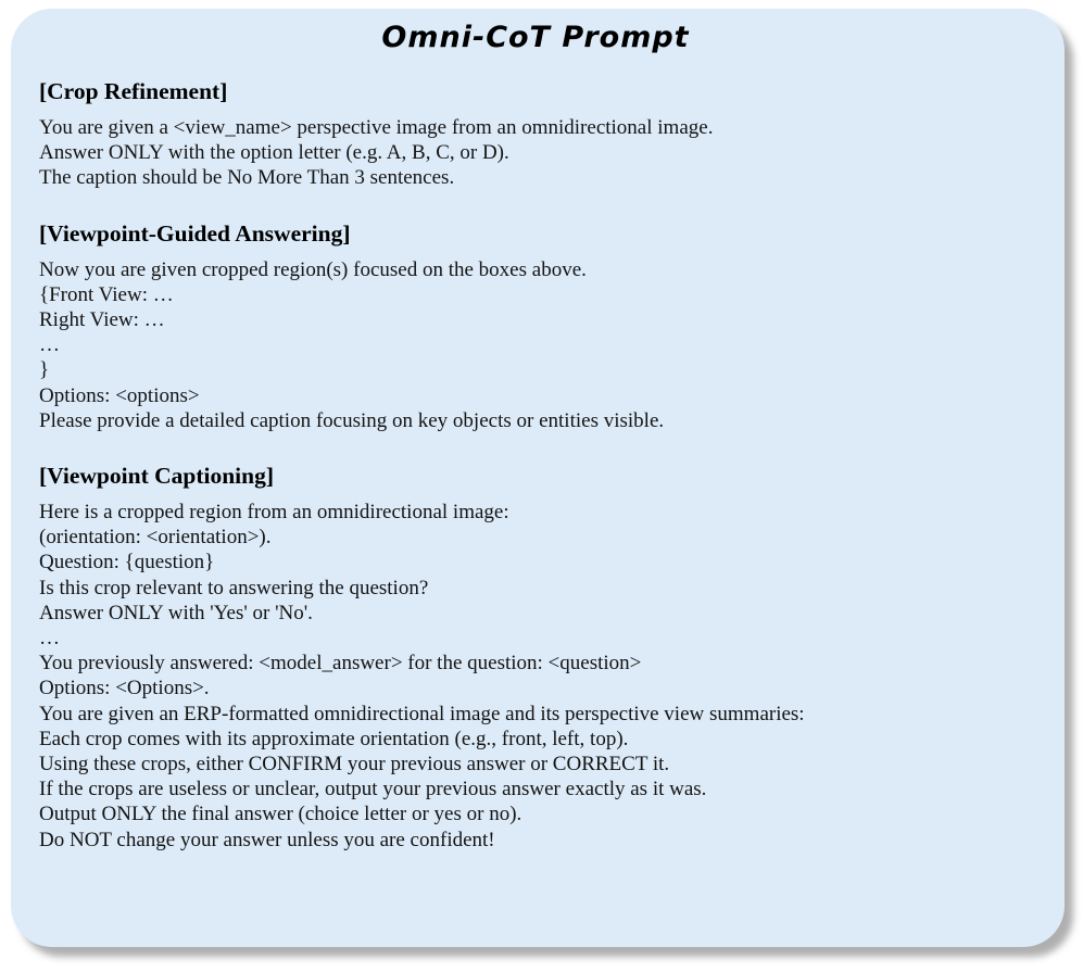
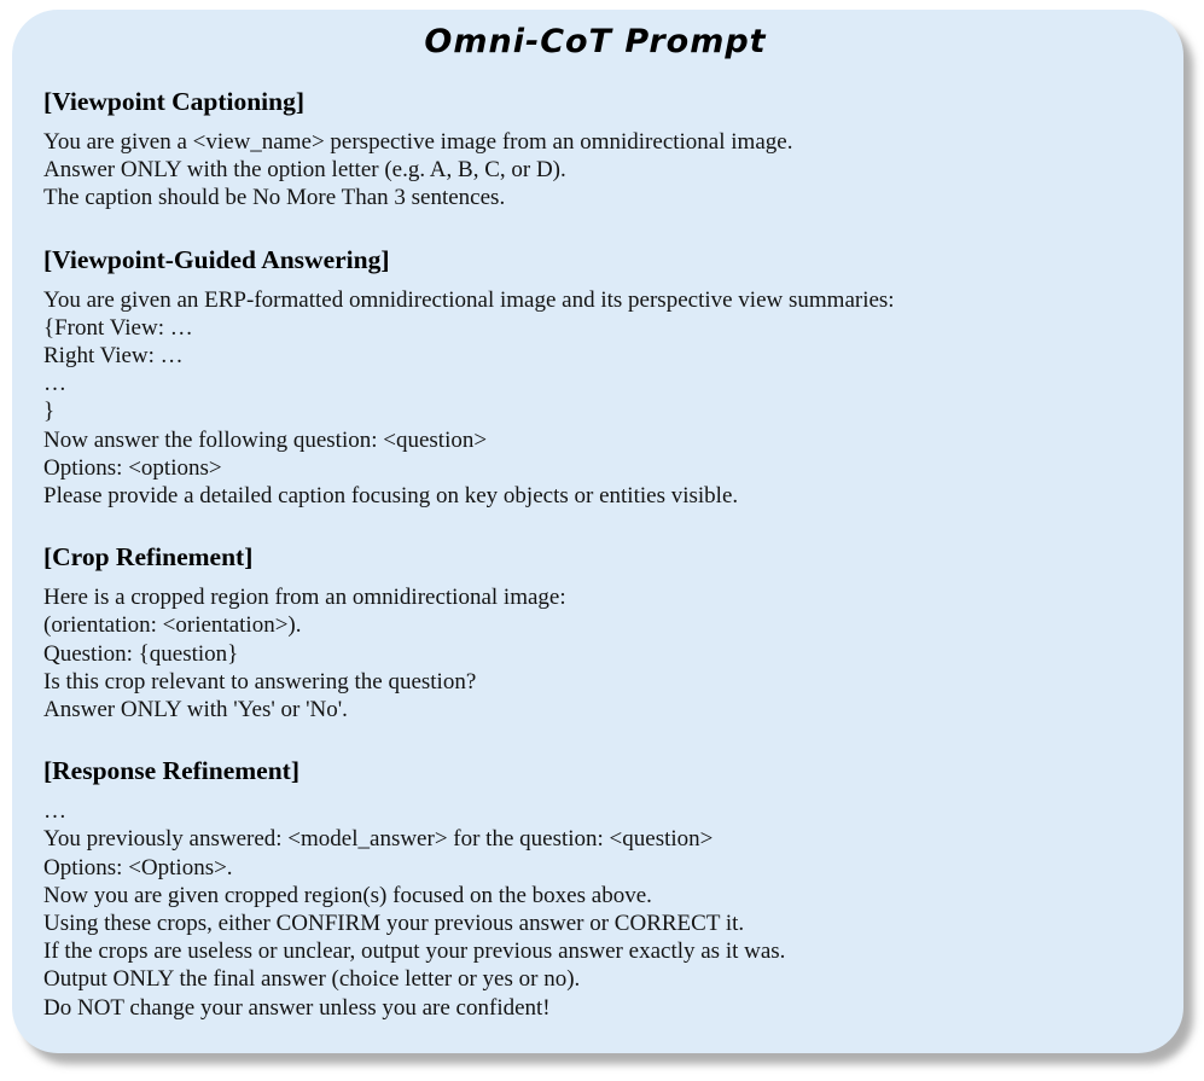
  Omni-CoT Prompt
- [Crop Refinement]
+ [Viewpoint Captioning]
  You are given a <view_name> perspective image from an omnidirectional image.
  Answer ONLY with the option letter (e.g. A, B, C, or D).
  The caption should be No More Than 3 sentences.
  [Viewpoint-Guided Answering]
- Now you are given cropped region(s) focused on the boxes above.
+ You are given an ERP-formatted omnidirectional image and its perspective view summaries:
  {Front View: …
  Right View: …
  …
  }
+ Now answer the following question: <question>
  Options: <options>
  Please provide a detailed caption focusing on key objects or entities visible.
- [Viewpoint Captioning]
+ [Crop Refinement]
  Here is a cropped region from an omnidirectional image:
  (orientation: <orientation>).
  Question: {question}
  Is this crop relevant to answering the question?
  Answer ONLY with 'Yes' or 'No'.
+ [Response Refinement]
  …
  You previously answered: <model_answer> for the question: <question>
  Options: <Options>.
- You are given an ERP-formatted omnidirectional image and its perspective view summaries:
+ Now you are given cropped region(s) focused on the boxes above.
- Each crop comes with its approximate orientation (e.g., front, left, top).
  Using these crops, either CONFIRM your previous answer or CORRECT it.
  If the crops are useless or unclear, output your previous answer exactly as it was.
  Output ONLY the final answer (choice letter or yes or no).
  Do NOT change your answer unless you are confident!
